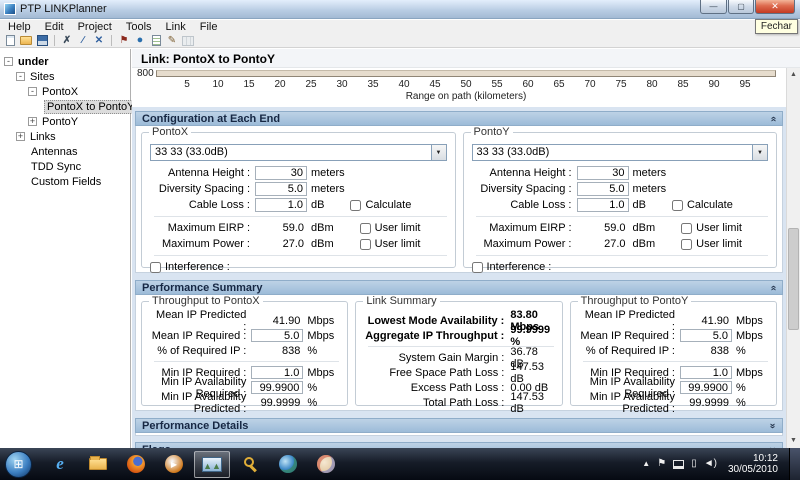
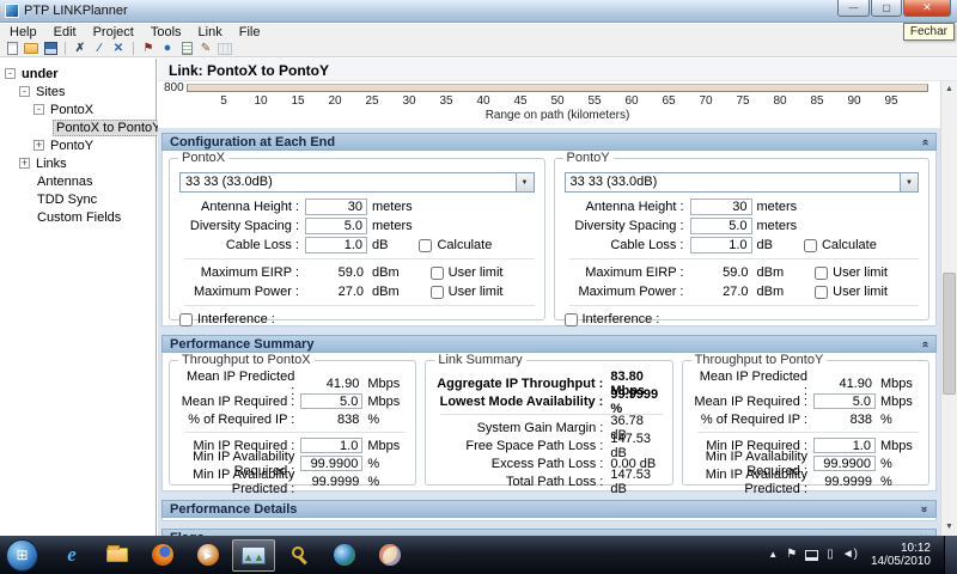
  PTP LINKPlanner
  —
  ▢
  ✕
  Fechar
  Help
  Edit
  Project
  Tools
  Link
  File
  ✗
  ∕
  ✕
  ⚑
  ●
  ✎
  -
  under
  -
  Sites
  -
  PontoX
  PontoX to PontoY
  +
  PontoY
  +
  Links
  Antennas
  TDD Sync
  Custom Fields
  Link: PontoX to PontoY
  800
  5
  10
  15
  20
  25
  30
  35
  40
  45
  50
  55
  60
  65
  70
  75
  80
  85
  90
  95
  Range on path (kilometers)
  Configuration at Each End
  PontoX
  33 33 (33.0dB)
  Antenna Height :
  30
  meters
  Diversity Spacing :
  5.0
  meters
  Cable Loss :
  1.0
  dB
  Calculate
  Maximum EIRP :
  59.0
  dBm
  User limit
  Maximum Power :
  27.0
  dBm
  User limit
  Interference :
  PontoY
  33 33 (33.0dB)
  Antenna Height :
  30
  meters
  Diversity Spacing :
  5.0
  meters
  Cable Loss :
  1.0
  dB
  Calculate
  Maximum EIRP :
  59.0
  dBm
  User limit
  Maximum Power :
  27.0
  dBm
  User limit
  Interference :
  Performance Summary
  Throughput to PontoX
  Mean IP Predicted :
  41.90
  Mbps
  Mean IP Required :
  5.0
  Mbps
  % of Required IP :
  838
  %
  Min IP Required :
  1.0
  Mbps
  Min IP Availability Required :
  99.9900
  %
  Min IP Availability Predicted :
  99.9999
  %
  Link Summary
- Lowest Mode Availability :
+ Aggregate IP Throughput :
  83.80 Mbps
- Aggregate IP Throughput :
+ Lowest Mode Availability :
  99.9999 %
  System Gain Margin :
  36.78 dB
  Free Space Path Loss :
  147.53 dB
  Excess Path Loss :
  0.00 dB
  Total Path Loss :
  147.53 dB
  Throughput to PontoY
  Mean IP Predicted :
  41.90
  Mbps
  Mean IP Required :
  5.0
  Mbps
  % of Required IP :
  838
  %
  Min IP Required :
  1.0
  Mbps
  Min IP Availability Required :
  99.9900
  %
  Min IP Availability Predicted :
  99.9999
  %
  Performance Details
  ⊞
  e
  ▶
  ▲▲
  ▲
  ⚑
  ▯
  ◄)
  10:12
- 30/05/2010
+ 14/05/2010
